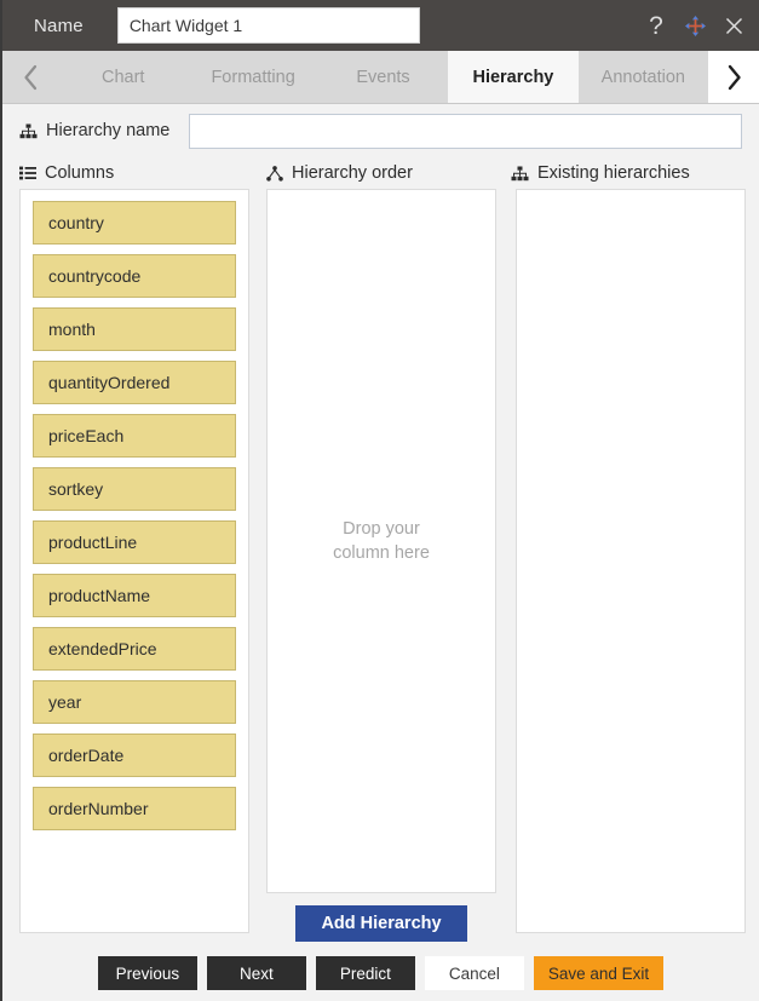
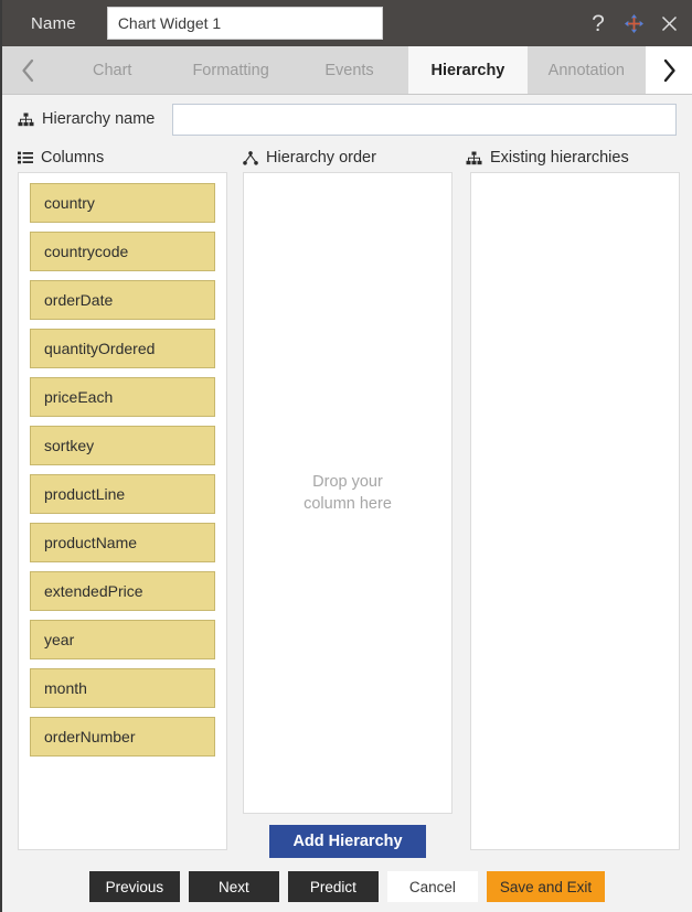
  Name
  Chart Widget 1
  ?
  Chart
  Formatting
  Events
  Hierarchy
  Annotation
  Hierarchy name
  Columns
  Hierarchy order
  Existing hierarchies
  country
  countrycode
- month
+ orderDate
  quantityOrdered
  priceEach
  sortkey
  productLine
  productName
  extendedPrice
  year
- orderDate
+ month
  orderNumber
  Drop your
  column here
  Add Hierarchy
  Previous
  Next
  Predict
  Cancel
  Save and Exit
